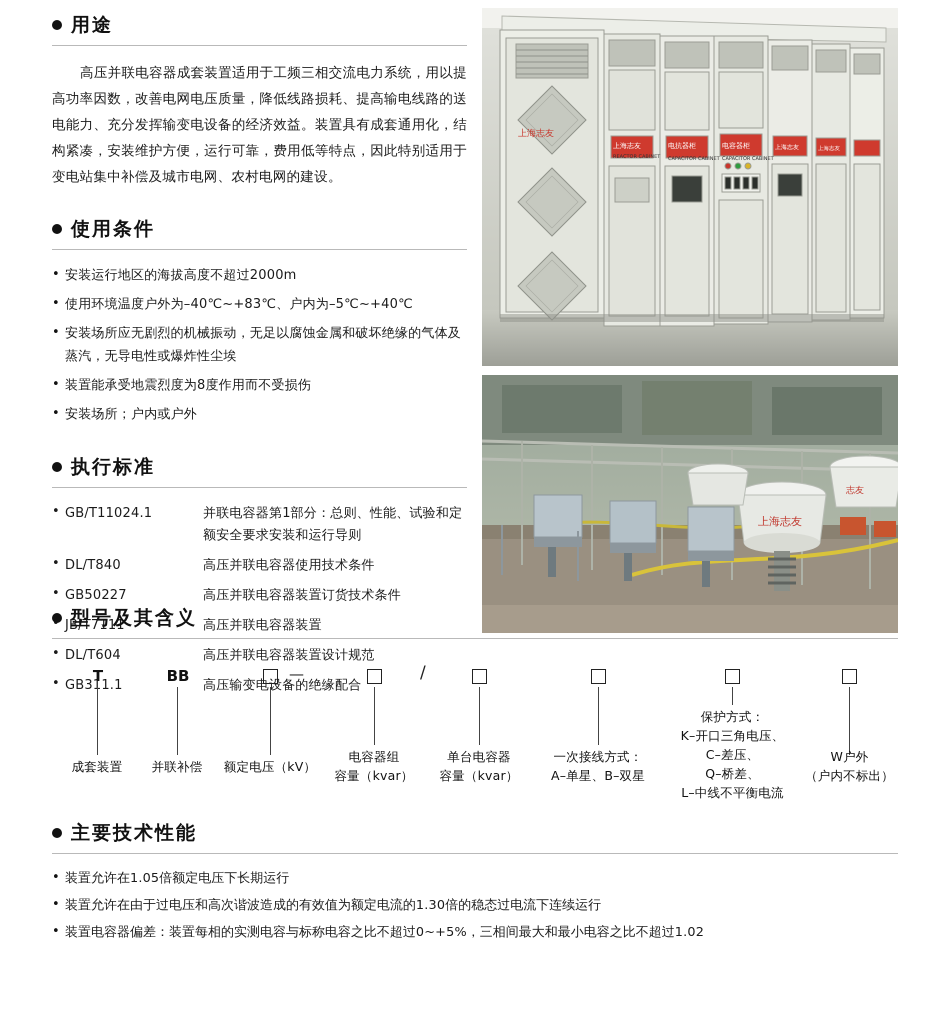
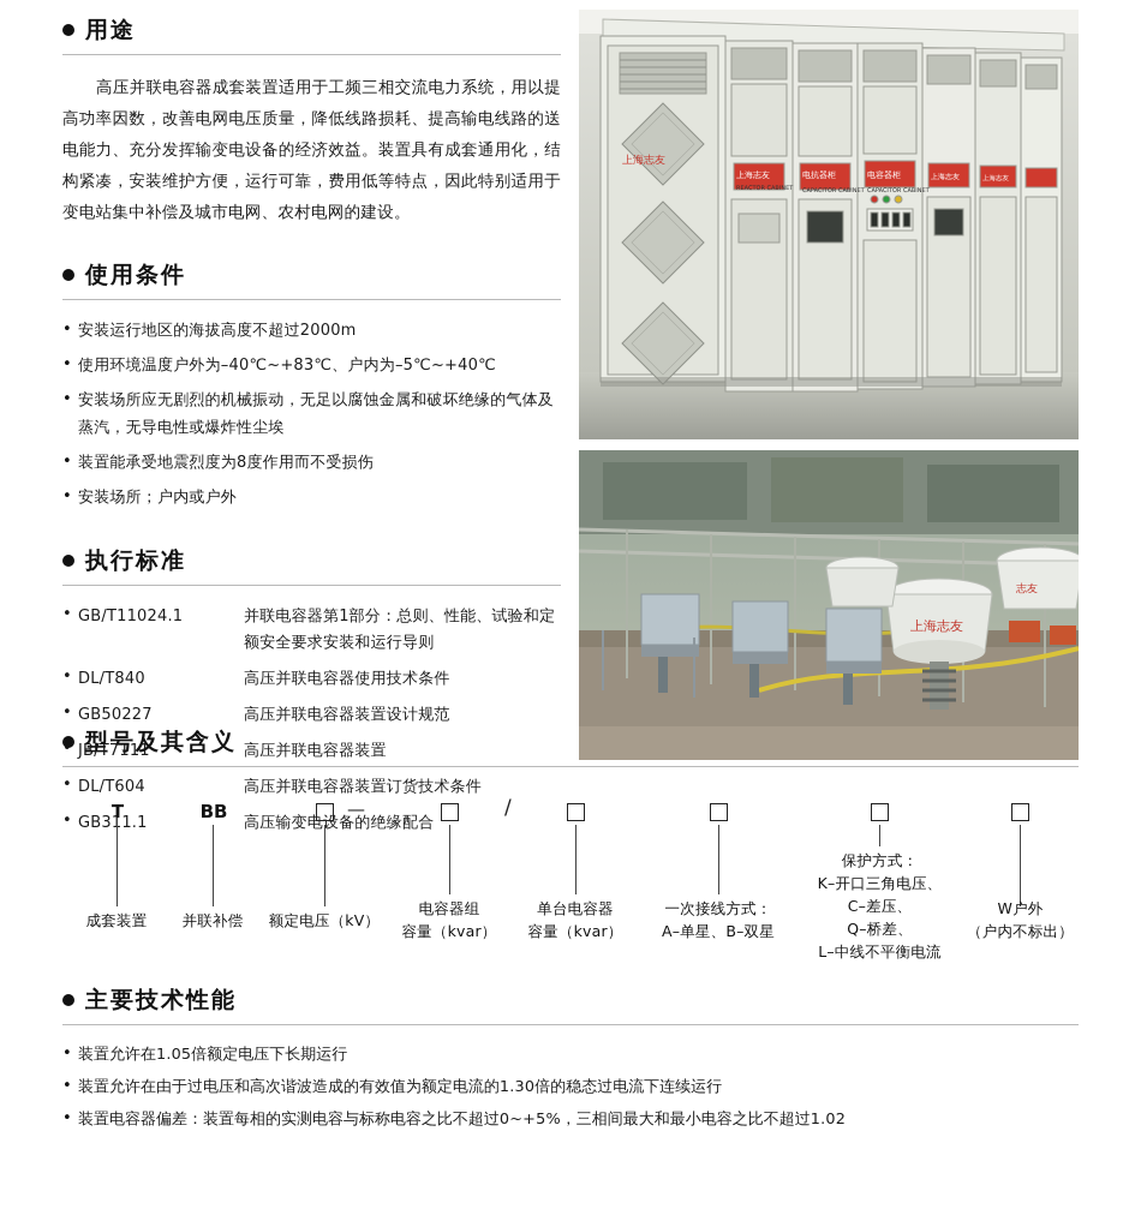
  用途
  高压并联电容器成套装置适用于工频三相交流电力系统，用以提高功率因数，改善电网电压质量，降低线路损耗、提高输电线路的送电能力、充分发挥输变电设备的经济效益。装置具有成套通用化，结构紧凑，安装维护方便，运行可靠，费用低等特点，因此特别适用于变电站集中补偿及城市电网、农村电网的建设。
  使用条件
  安装运行地区的海拔高度不超过2000m
  使用环境温度户外为–40℃~+83℃、户内为–5℃~+40℃
  安装场所应无剧烈的机械振动，无足以腐蚀金属和破坏绝缘的气体及蒸汽，无导电性或爆炸性尘埃
  装置能承受地震烈度为8度作用而不受损伤
  安装场所；户内或户外
  执行标准
  GB/T11024.1	并联电容器第1部分：总则、性能、试验和定额安全要求安装和运行导则
  DL/T840	高压并联电容器使用技术条件
- GB50227	高压并联电容器装置订货技术条件
+ GB50227	高压并联电容器装置设计规范
  JB/T7111	高压并联电容器装置
- DL/T604	高压并联电容器装置设计规范
+ DL/T604	高压并联电容器装置订货技术条件
  GB311.1	高压输变电设备的绝缘配合
  上海志友
  电抗器柜
  电容器柜
  上海志友
  上海志友
  志友
  型号及其含义
  T
  BB
  —
  /
  成套装置
  并联补偿
  额定电压（kV）
  电容器组
  容量（kvar）
  单台电容器
  容量（kvar）
  一次接线方式：
  A–单星、B–双星
  保护方式：
  K–开口三角电压、
  C–差压、
  Q–桥差、
  L–中线不平衡电流
  W户外
  （户内不标出）
  主要技术性能
  装置允许在1.05倍额定电压下长期运行
  装置允许在由于过电压和高次谐波造成的有效值为额定电流的1.30倍的稳态过电流下连续运行
  装置电容器偏差：装置每相的实测电容与标称电容之比不超过0~+5%，三相间最大和最小电容之比不超过1.02
